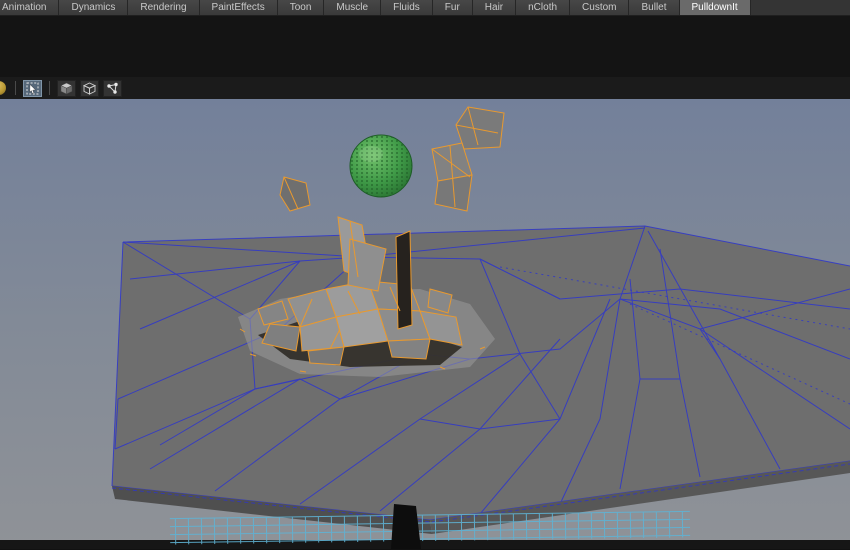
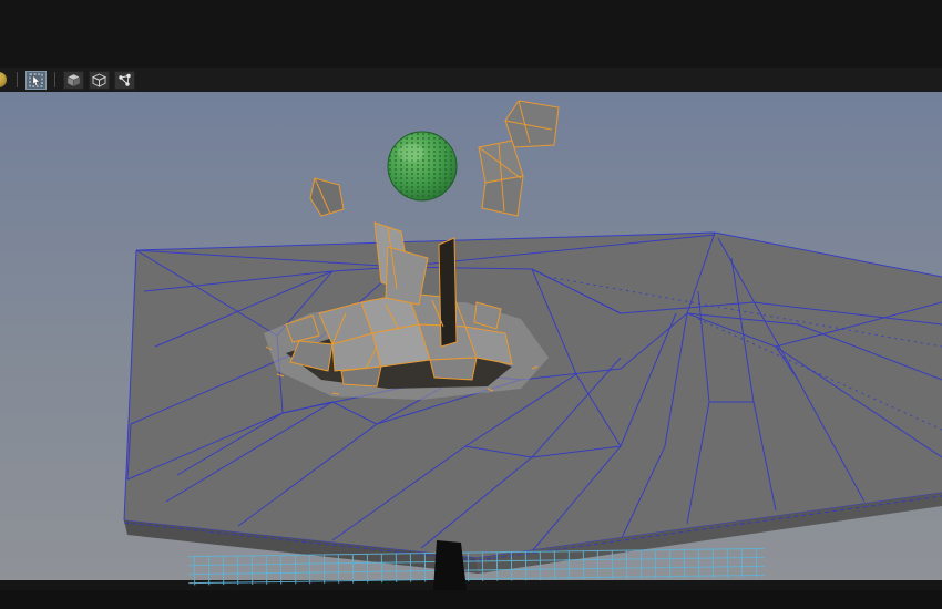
- Animation
- Dynamics
- Rendering
- PaintEffects
- Toon
- Muscle
- Fluids
- Fur
- Hair
- nCloth
- Custom
- Bullet
- PulldownIt
